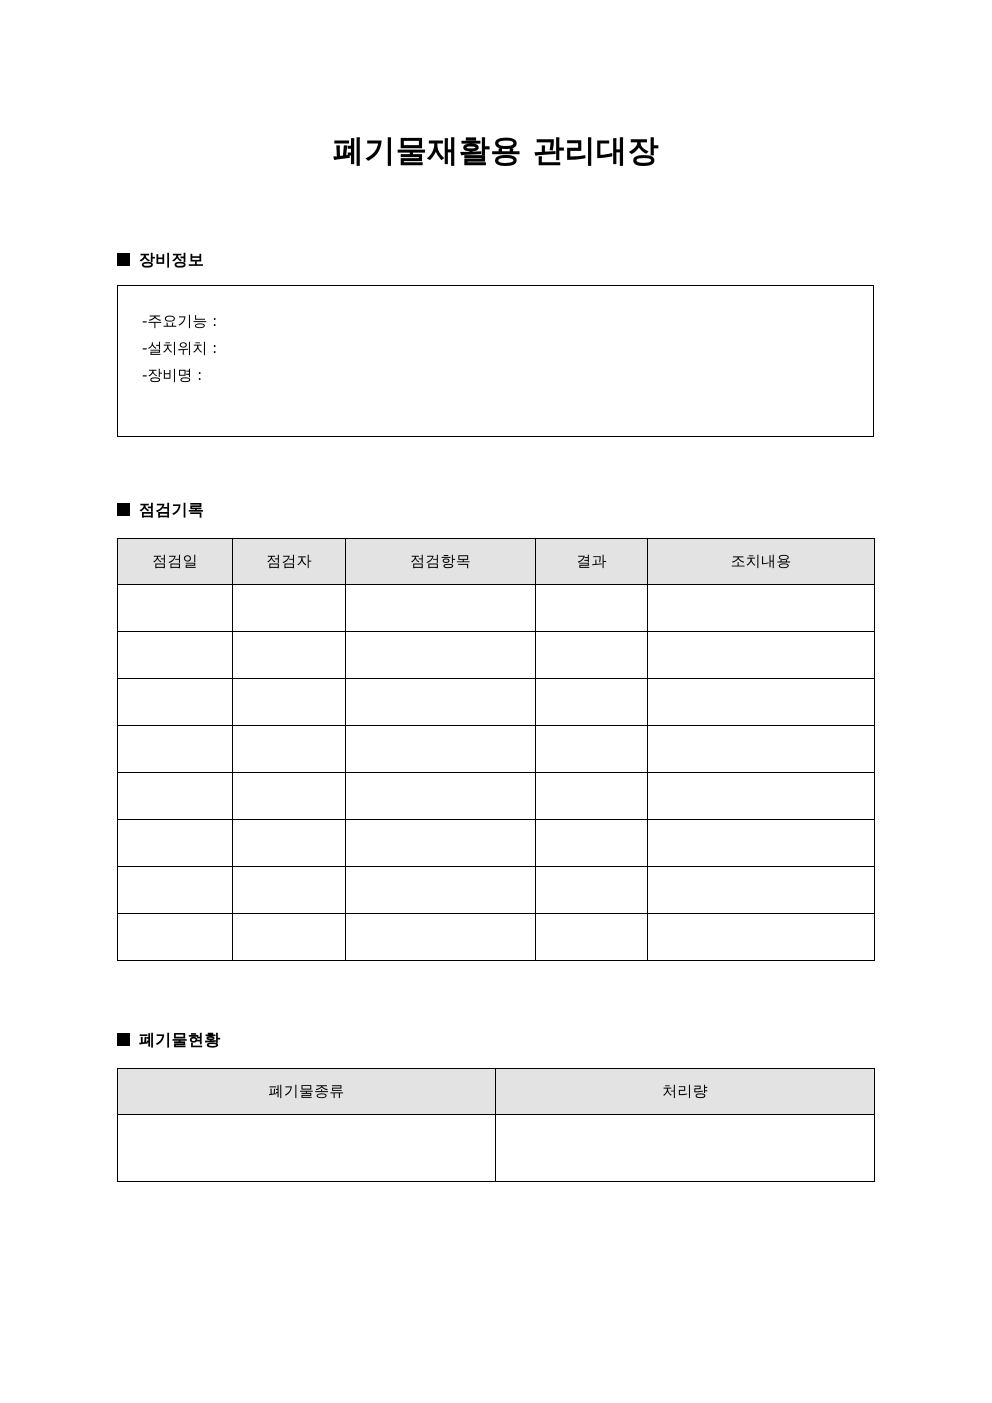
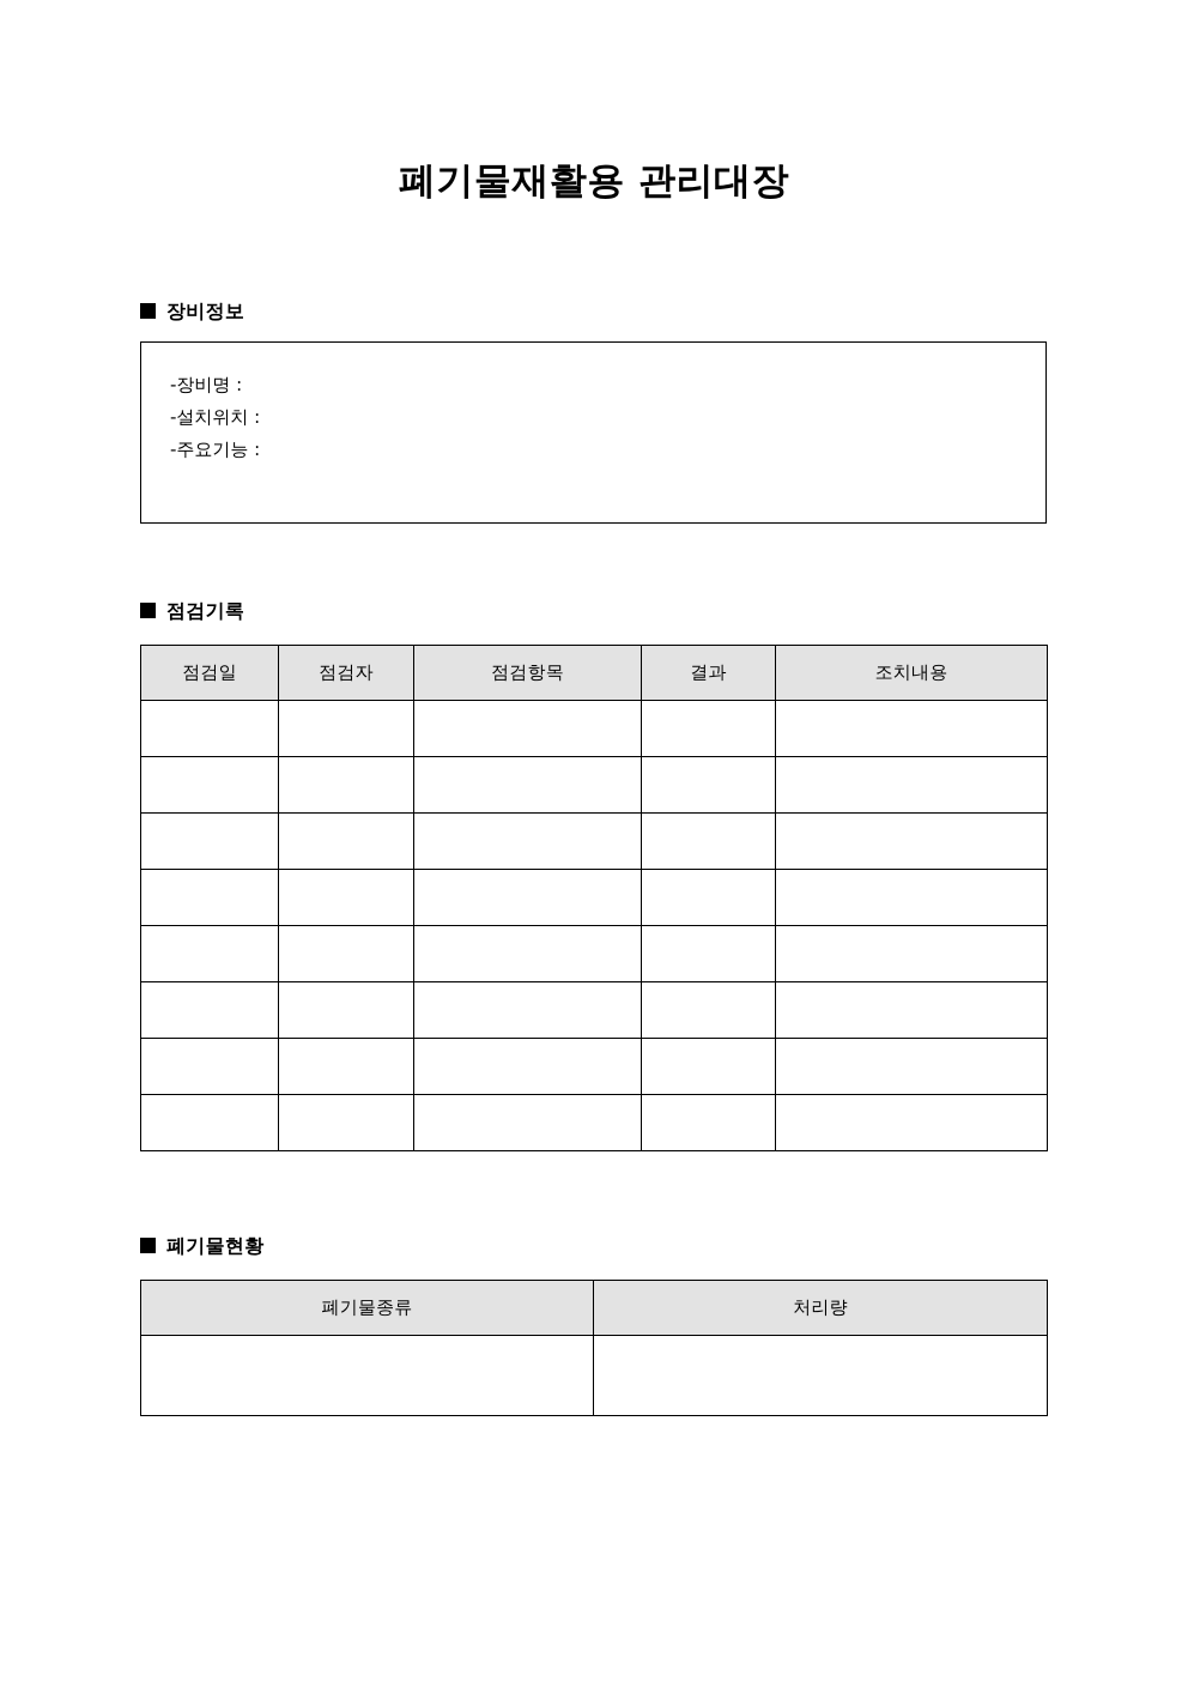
  폐기물재활용 관리대장
  장비정보
- -주요기능 :
+ -장비명 :
  -설치위치 :
- -장비명 :
+ -주요기능 :
  점검기록
  점검일	점검자	점검항목	결과	조치내용
  폐기물현황
  폐기물종류	처리량
